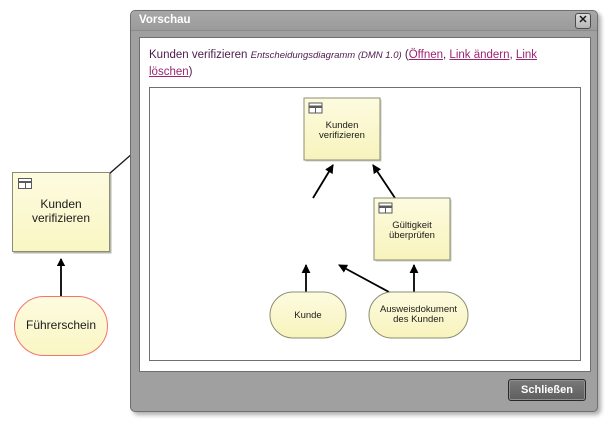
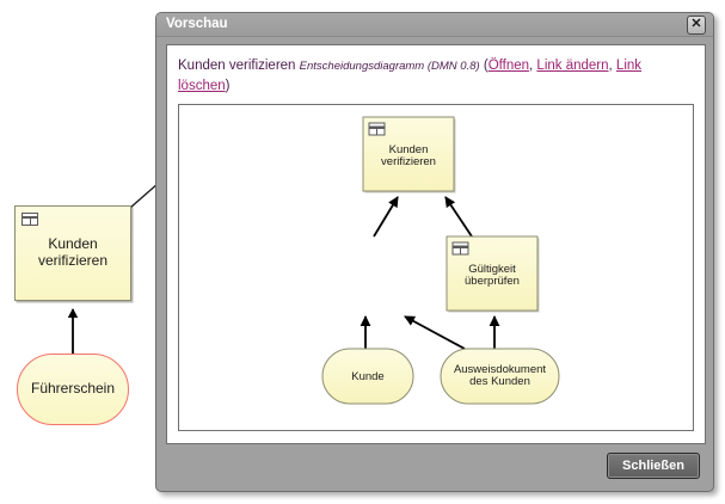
  Kunden
  verifizieren
  Führerschein
  Vorschau
  ✕
- Kunden verifizieren Entscheidungsdiagramm (DMN 1.0) (Öffnen, Link ändern, Link löschen)
+ Kunden verifizieren Entscheidungsdiagramm (DMN 0.8) (Öffnen, Link ändern, Link löschen)
  Kunden
  verifizieren
  Gültigkeit
  überprüfen
  Kunde
  Ausweisdokument
  des Kunden
  Schließen
